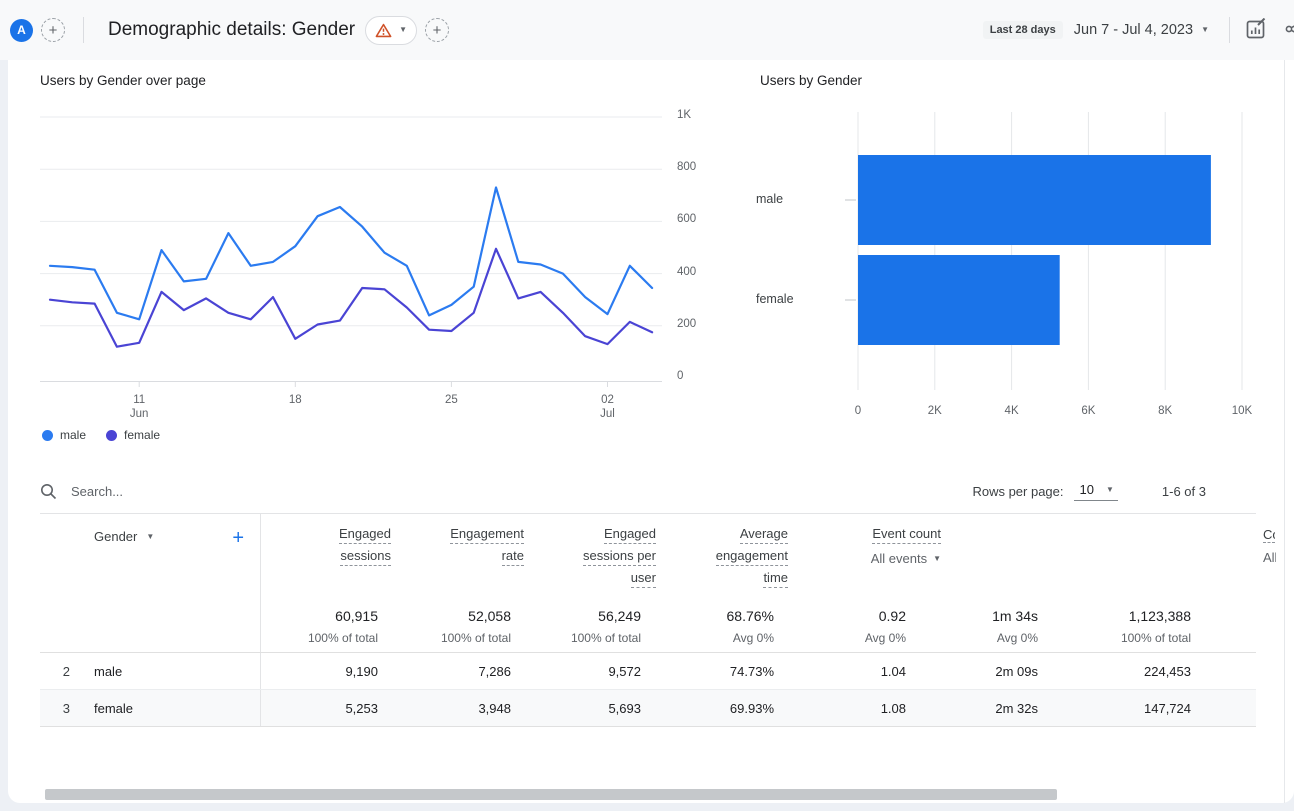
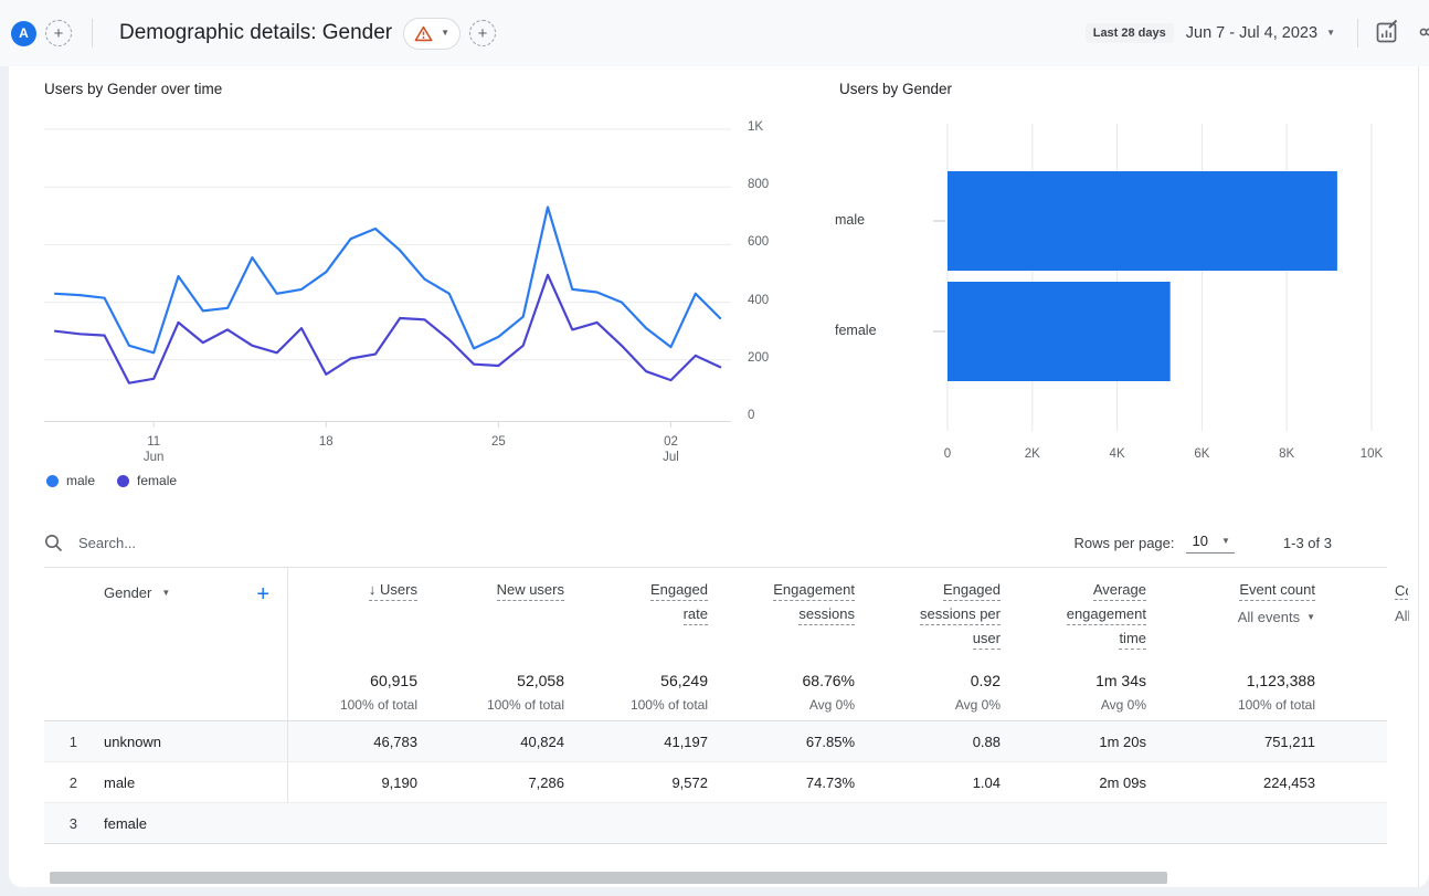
  A
  +
  Demographic details: Gender
  ▼
  +
  Last 28 days
  Jun 7 - Jul 4, 2023
  ▼
- Users by Gender over page
+ Users by Gender over time
  1K
  800
  600
  400
  200
  0
  11
  Jun
  18
  25
  02
  Jul
  male
  female
  Users by Gender
  male
  female
  0
  2K
  4K
  6K
  8K
  10K
  Search...
  Rows per page:
  10
  ▼
- 1-6 of 3
+ 1-3 of 3
  Gender
  ▼
  +
+ ↓ Users
+ New users
  Engaged
- sessions
+ rate
  Engagement
- rate
+ sessions
  Engaged
  sessions per
  user
  Average
  engagement
  time
  Event count
  All events
  ▼
  60,915
  100% of total
  52,058
  100% of total
  56,249
  100% of total
  68.76%
  Avg 0%
  0.92
  Avg 0%
  1m 34s
  Avg 0%
  1,123,388
  100% of total
+ 1
+ unknown
+ 46,783
+ 40,824
+ 41,197
+ 67.85%
+ 0.88
+ 1m 20s
+ 751,211
  2
  male
  9,190
  7,286
  9,572
  74.73%
  1.04
  2m 09s
  224,453
  3
  female
- 5,253
- 3,948
- 5,693
- 69.93%
- 1.08
- 2m 32s
- 147,724
